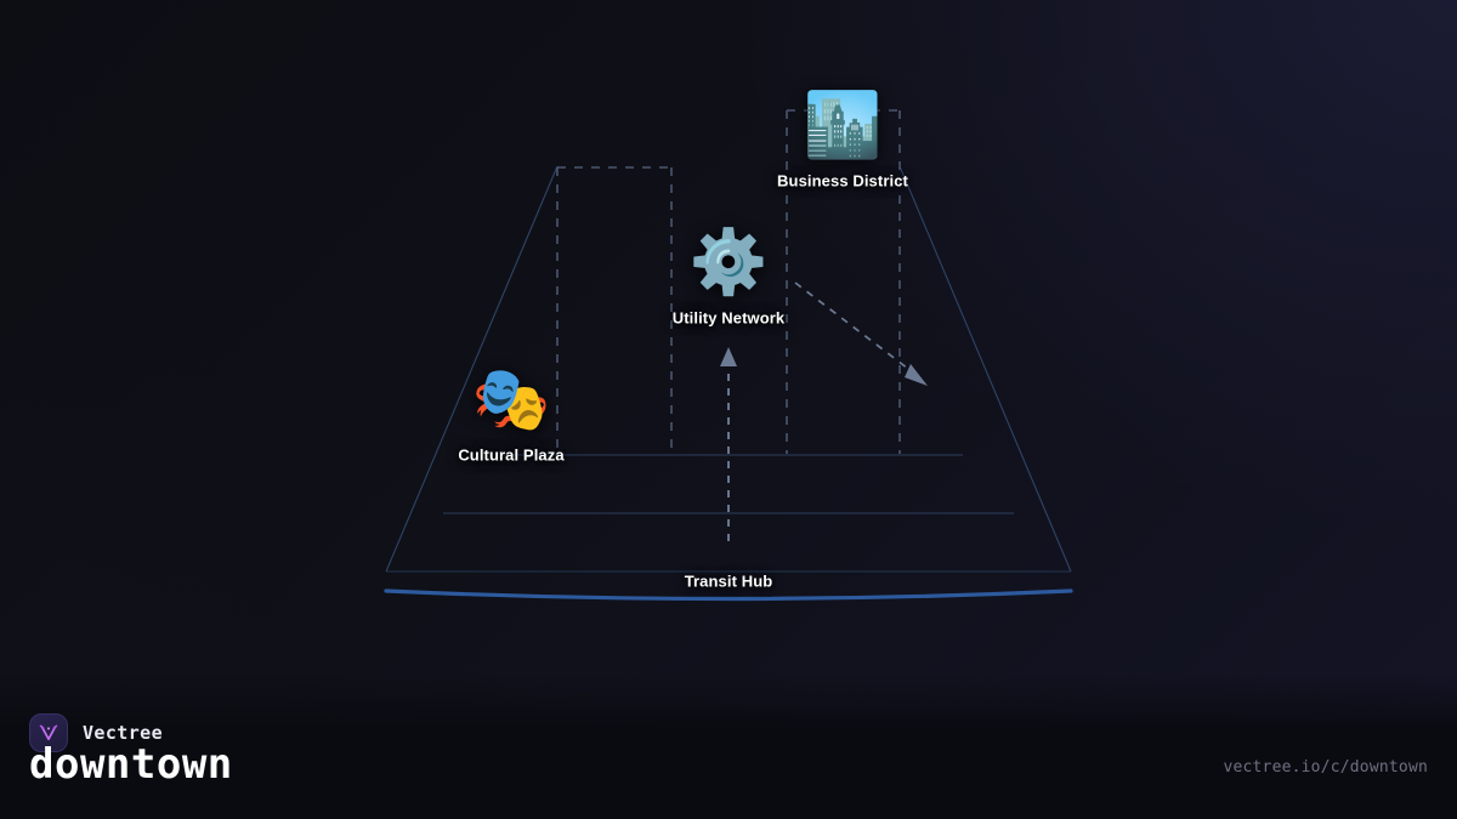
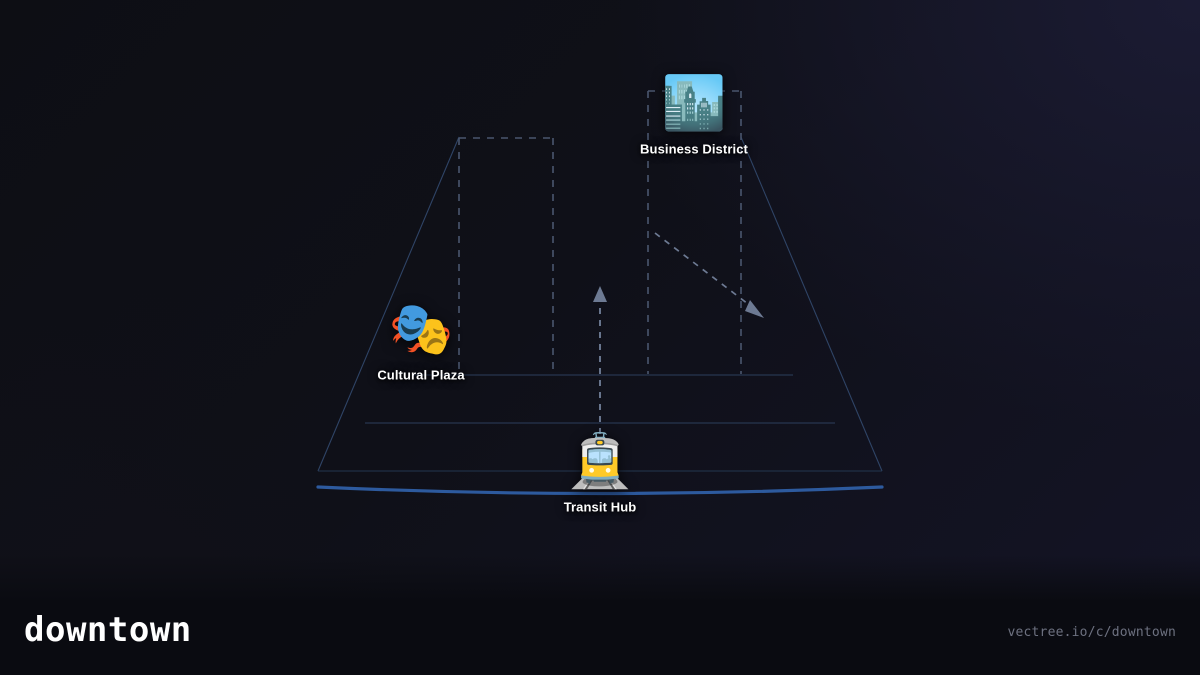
  🏙️
  Business District
- ⚙️
- Utility Network
  🎭
  Cultural Plaza
+ 🚊
  Transit Hub
- Vectree
  downtown
  vectree.io/c/downtown
